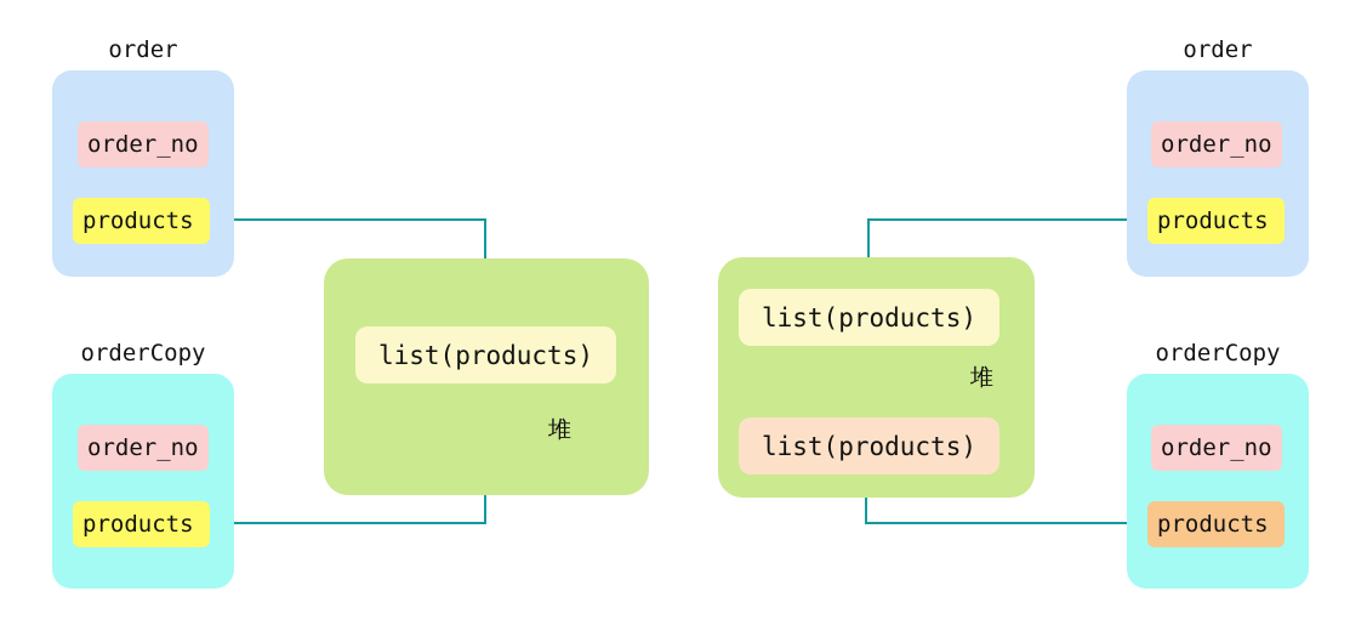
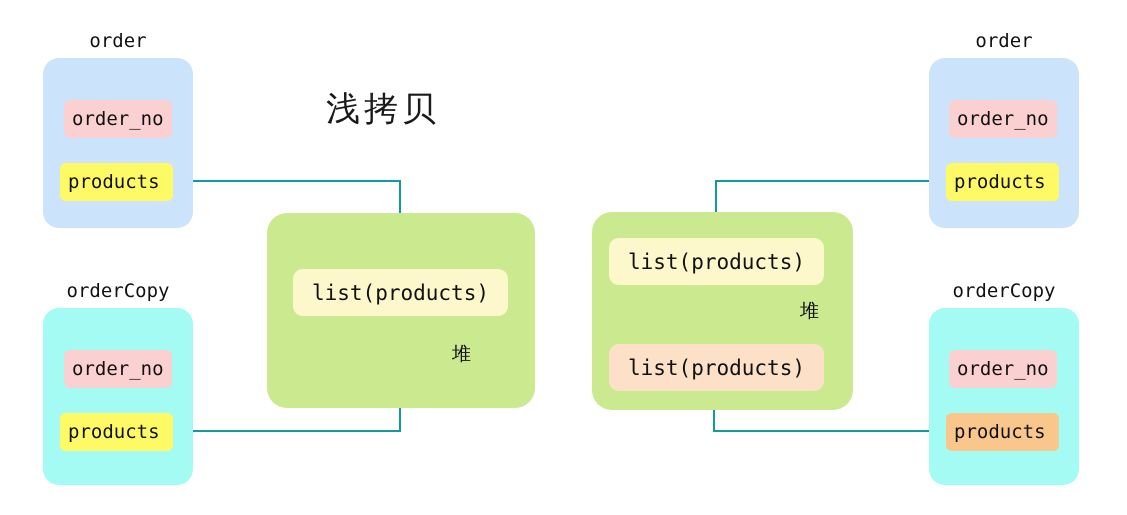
+ 浅拷贝
  order
  order_no
  products
  orderCopy
  order_no
  products
  list(products)
  堆
  order
  order_no
  products
  orderCopy
  order_no
  products
  list(products)
  list(products)
  堆
